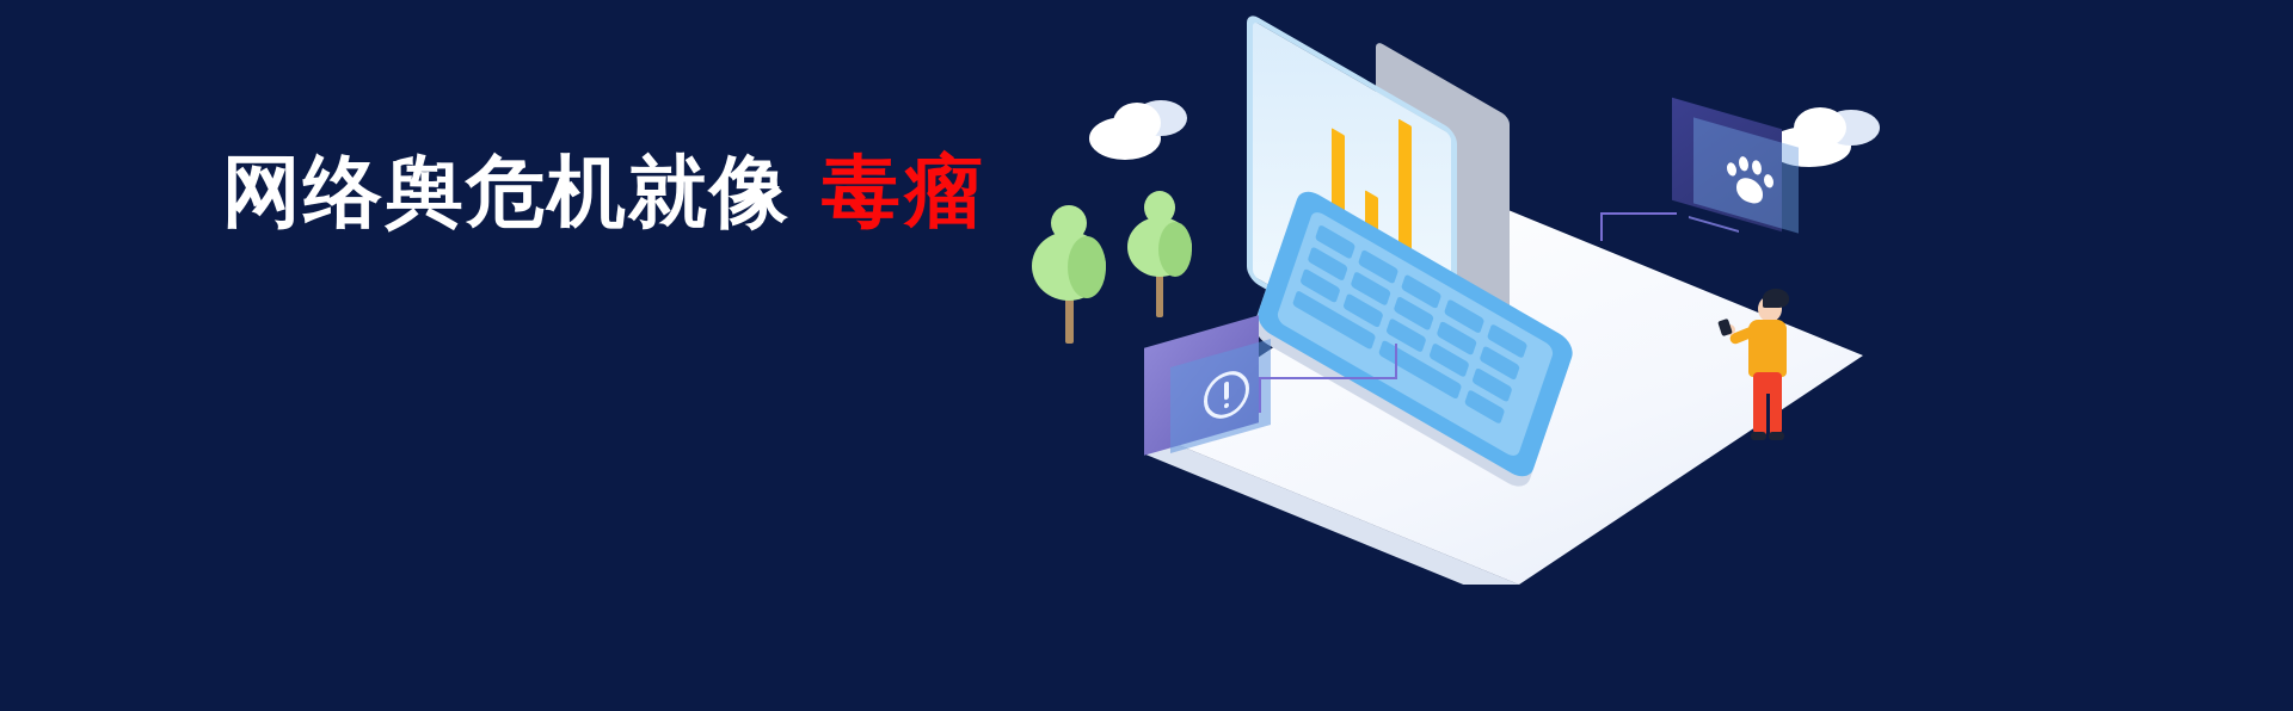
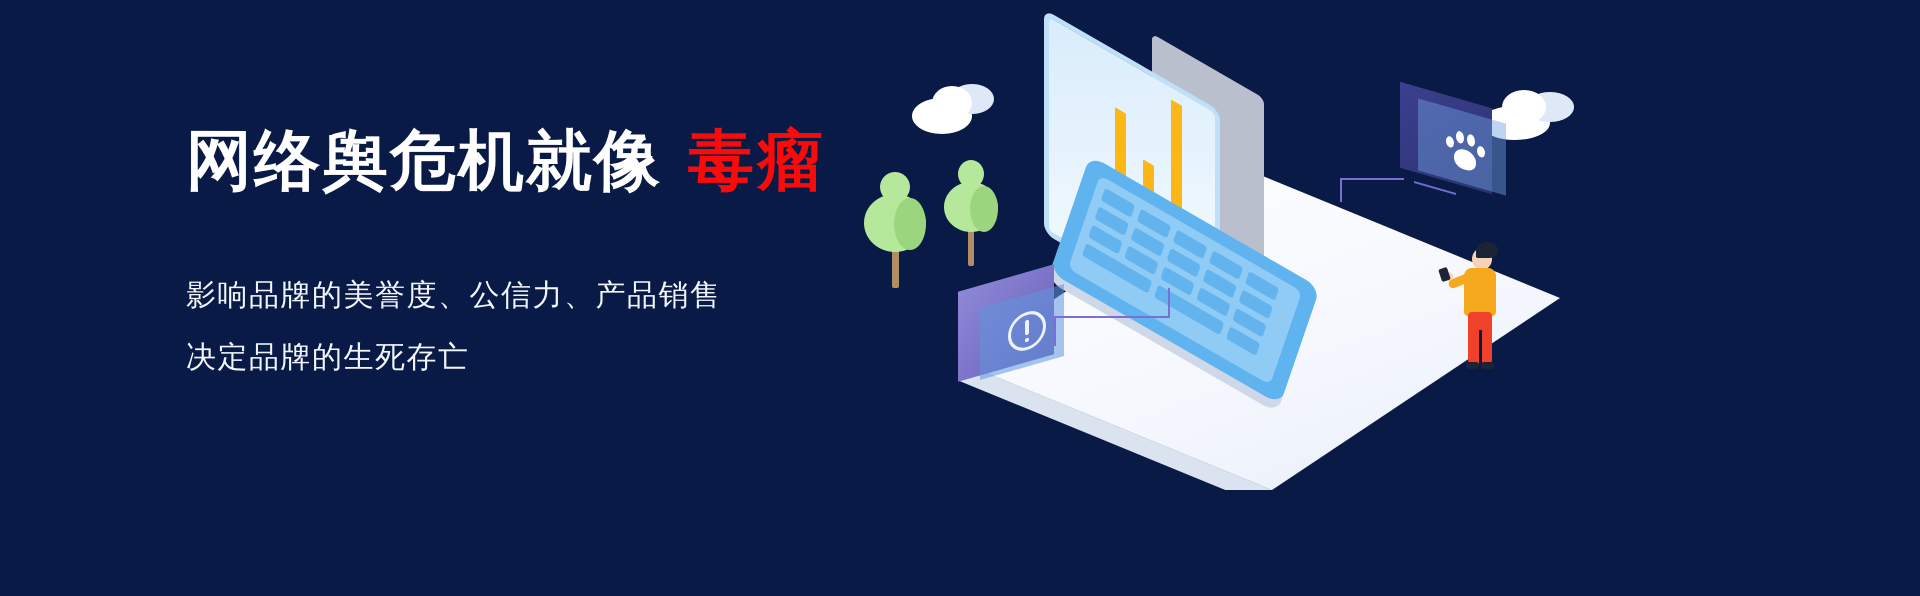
  网络舆危机就像 毒瘤
+ 影响品牌的美誉度、公信力、产品销售
+ 决定品牌的生死存亡
